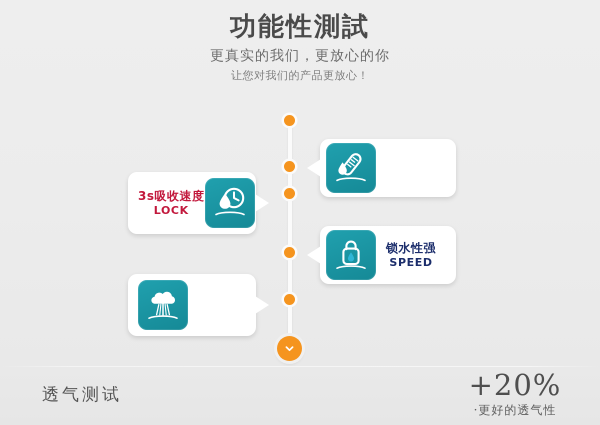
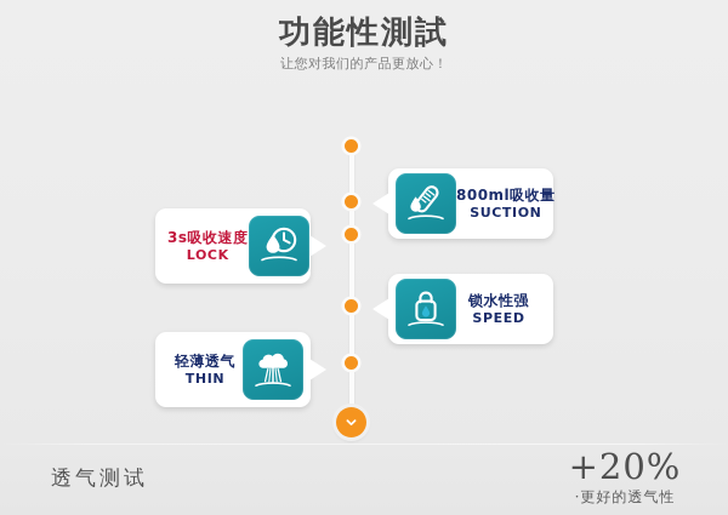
  功能性測試
- 更真实的我们，更放心的你
  让您对我们的产品更放心！
  3s吸收速度
  LOCK
+ 轻薄透气
+ THIN
+ 800ml吸收量
+ SUCTION
  锁水性强
  SPEED
  透气测试
  +20%
  ·更好的透气性
